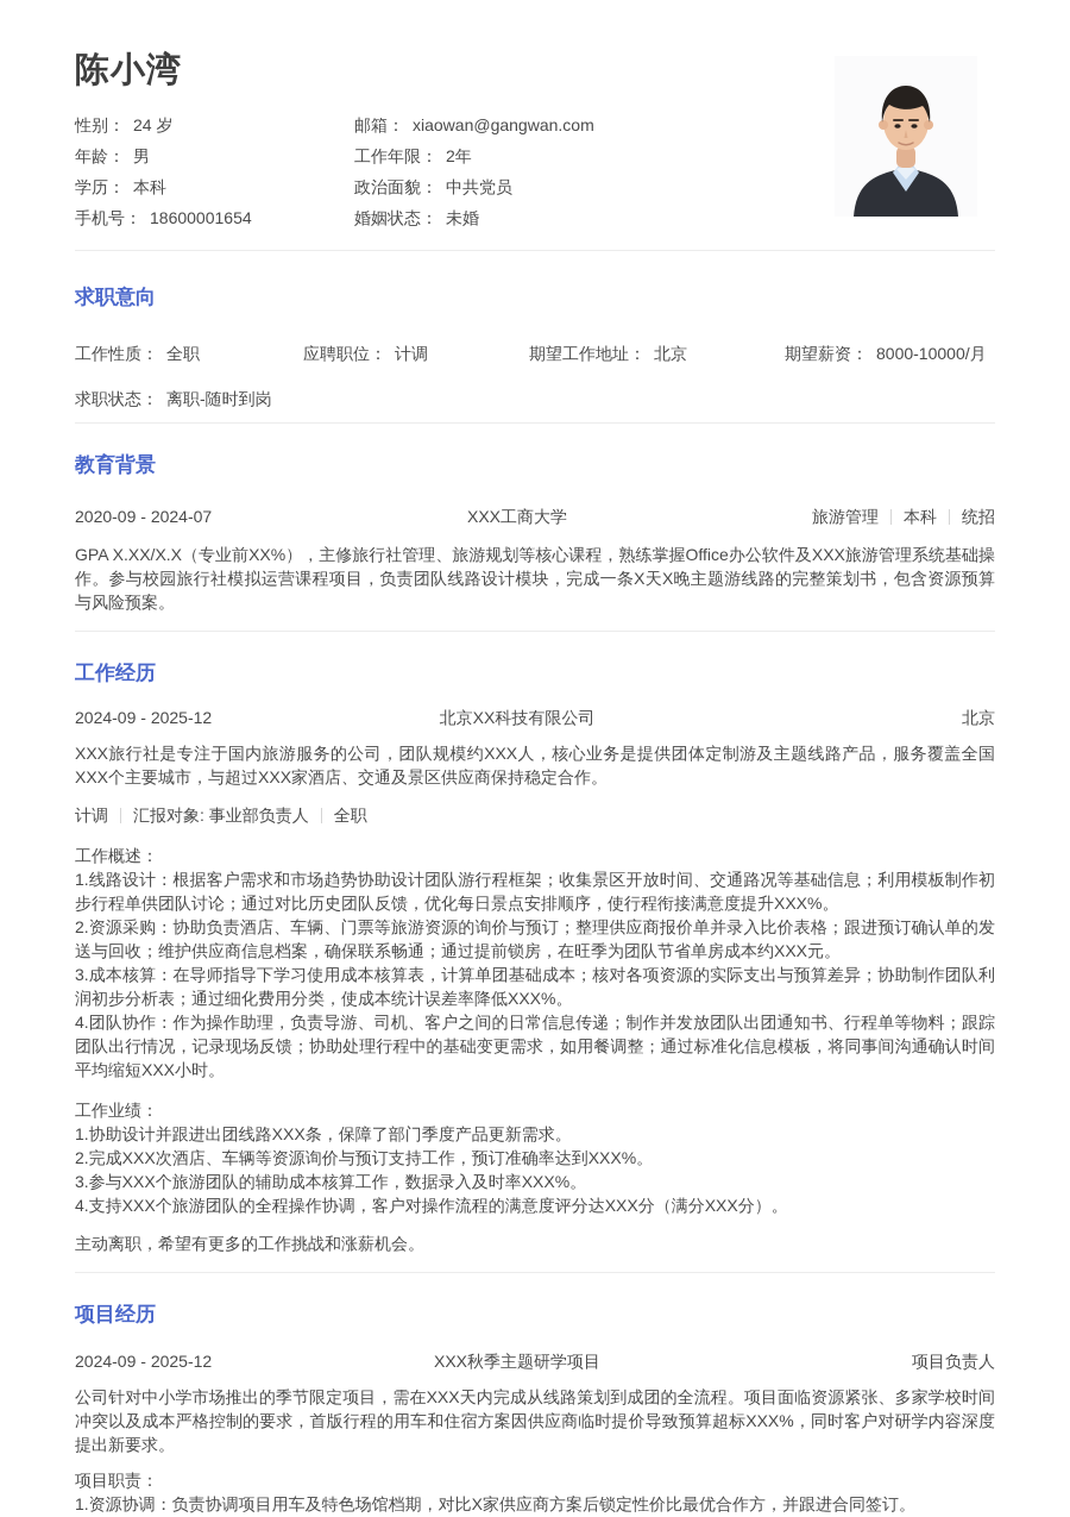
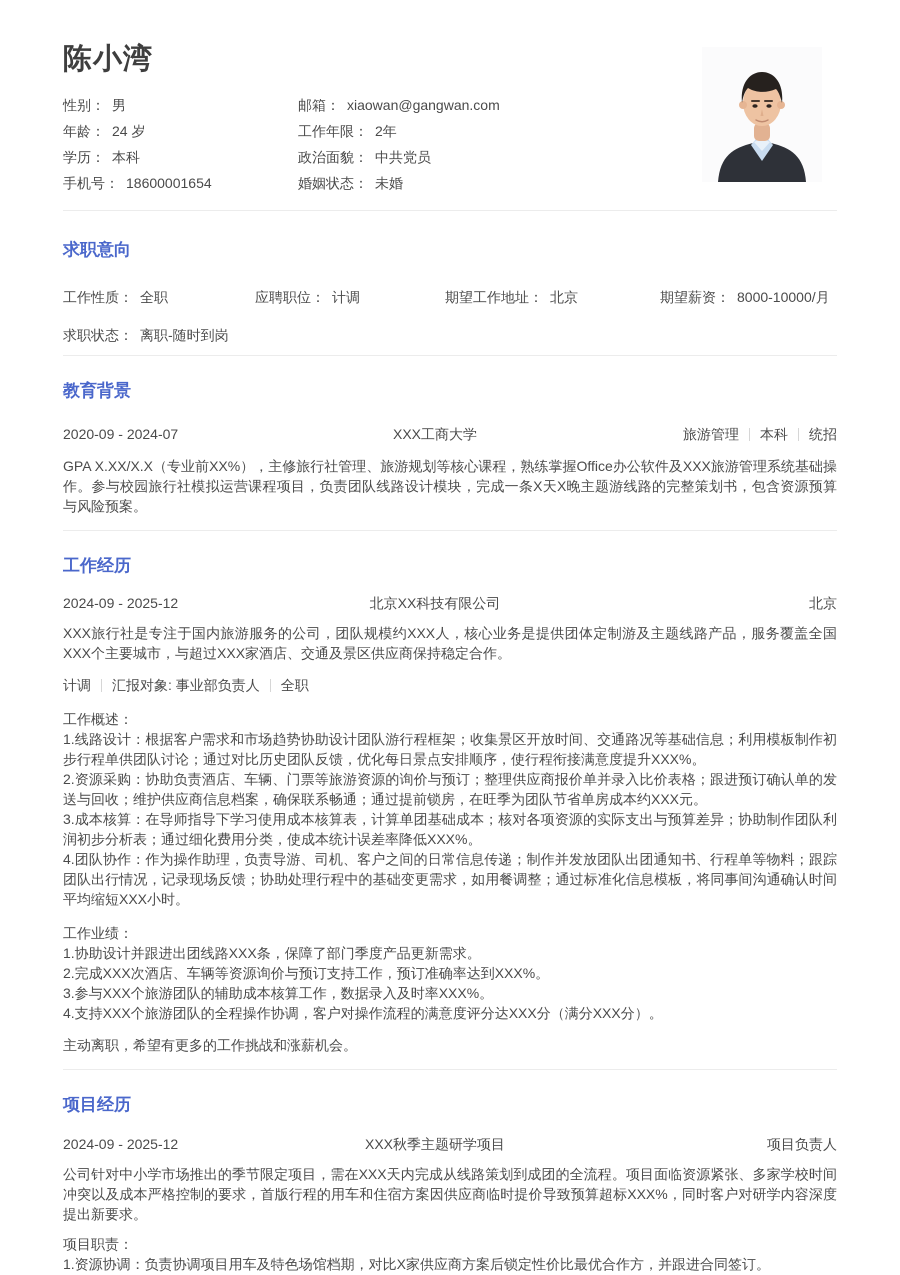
  陈小湾
- 性别： 24 岁
+ 性别： 男
  邮箱： xiaowan@gangwan.com
- 年龄： 男
+ 年龄： 24 岁
  工作年限： 2年
  学历： 本科
  政治面貌： 中共党员
  手机号： 18600001654
  婚姻状态： 未婚
  求职意向
  工作性质： 全职
  应聘职位： 计调
  期望工作地址： 北京
  期望薪资： 8000-10000/月
  求职状态： 离职-随时到岗
  教育背景
  2020-09 - 2024-07
  XXX工商大学
  旅游管理 本科 统招
  GPA X.XX/X.X（专业前XX%），主修旅行社管理、旅游规划等核心课程，熟练掌握Office办公软件及XXX旅游管理系统基础操作。参与校园旅行社模拟运营课程项目，负责团队线路设计模块，完成一条X天X晚主题游线路的完整策划书，包含资源预算与风险预案。
  工作经历
  2024-09 - 2025-12
  北京XX科技有限公司
  北京
  XXX旅行社是专注于国内旅游服务的公司，团队规模约XXX人，核心业务是提供团体定制游及主题线路产品，服务覆盖全国XXX个主要城市，与超过XXX家酒店、交通及景区供应商保持稳定合作。
  计调 汇报对象: 事业部负责人 全职
  工作概述：
  1.线路设计：根据客户需求和市场趋势协助设计团队游行程框架；收集景区开放时间、交通路况等基础信息；利用模板制作初步行程单供团队讨论；通过对比历史团队反馈，优化每日景点安排顺序，使行程衔接满意度提升XXX%。
  2.资源采购：协助负责酒店、车辆、门票等旅游资源的询价与预订；整理供应商报价单并录入比价表格；跟进预订确认单的发送与回收；维护供应商信息档案，确保联系畅通；通过提前锁房，在旺季为团队节省单房成本约XXX元。
  3.成本核算：在导师指导下学习使用成本核算表，计算单团基础成本；核对各项资源的实际支出与预算差异；协助制作团队利润初步分析表；通过细化费用分类，使成本统计误差率降低XXX%。
  4.团队协作：作为操作助理，负责导游、司机、客户之间的日常信息传递；制作并发放团队出团通知书、行程单等物料；跟踪团队出行情况，记录现场反馈；协助处理行程中的基础变更需求，如用餐调整；通过标准化信息模板，将同事间沟通确认时间平均缩短XXX小时。
  工作业绩：
  1.协助设计并跟进出团线路XXX条，保障了部门季度产品更新需求。
  2.完成XXX次酒店、车辆等资源询价与预订支持工作，预订准确率达到XXX%。
  3.参与XXX个旅游团队的辅助成本核算工作，数据录入及时率XXX%。
  4.支持XXX个旅游团队的全程操作协调，客户对操作流程的满意度评分达XXX分（满分XXX分）。
  主动离职，希望有更多的工作挑战和涨薪机会。
  项目经历
  2024-09 - 2025-12
  XXX秋季主题研学项目
  项目负责人
  公司针对中小学市场推出的季节限定项目，需在XXX天内完成从线路策划到成团的全流程。项目面临资源紧张、多家学校时间冲突以及成本严格控制的要求，首版行程的用车和住宿方案因供应商临时提价导致预算超标XXX%，同时客户对研学内容深度提出新要求。
  项目职责：
  1.资源协调：负责协调项目用车及特色场馆档期，对比X家供应商方案后锁定性价比最优合作方，并跟进合同签订。
